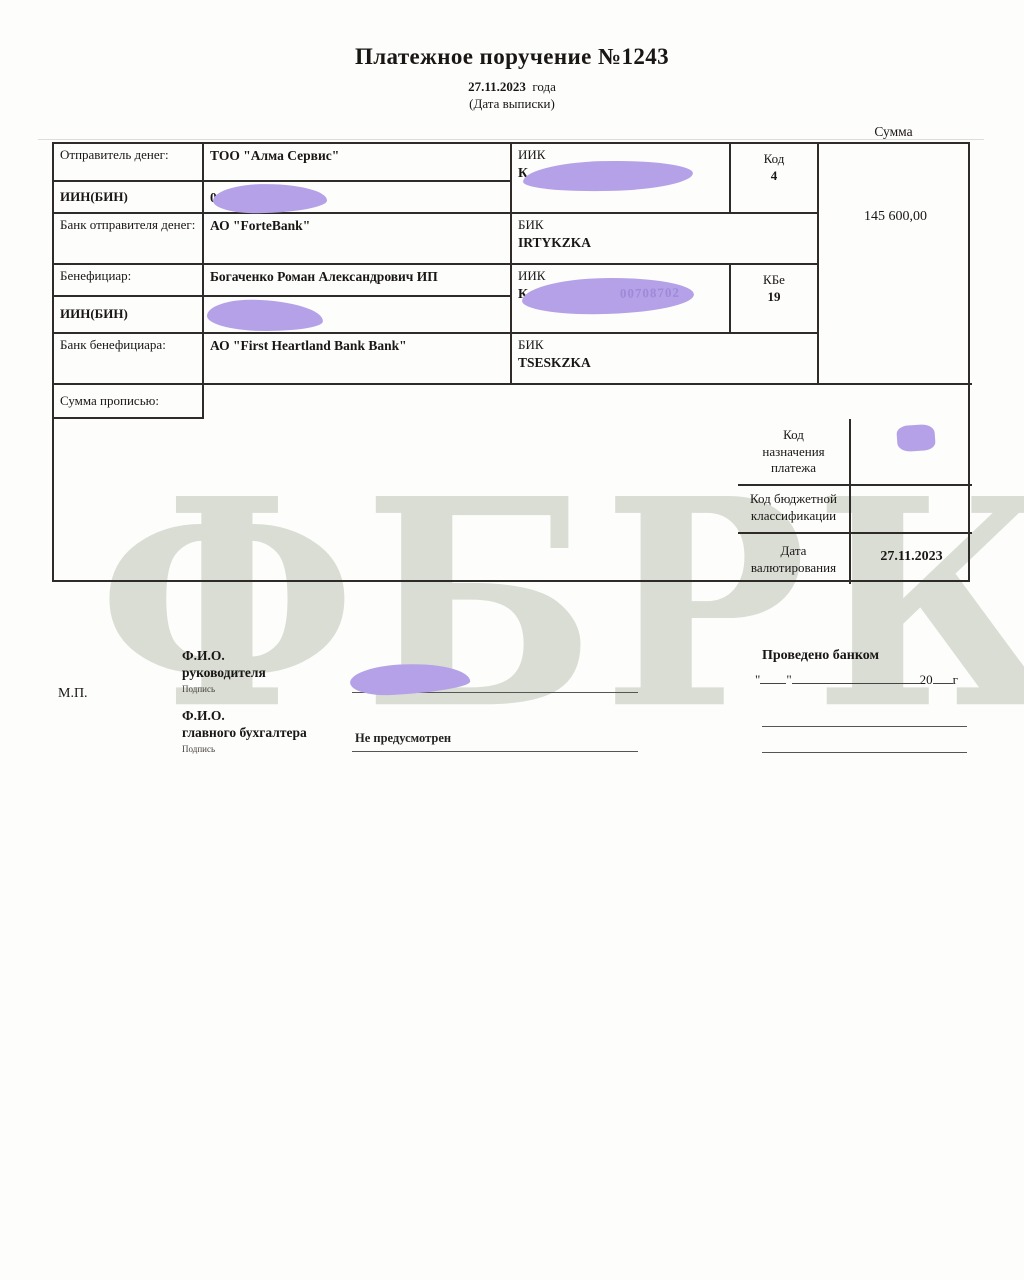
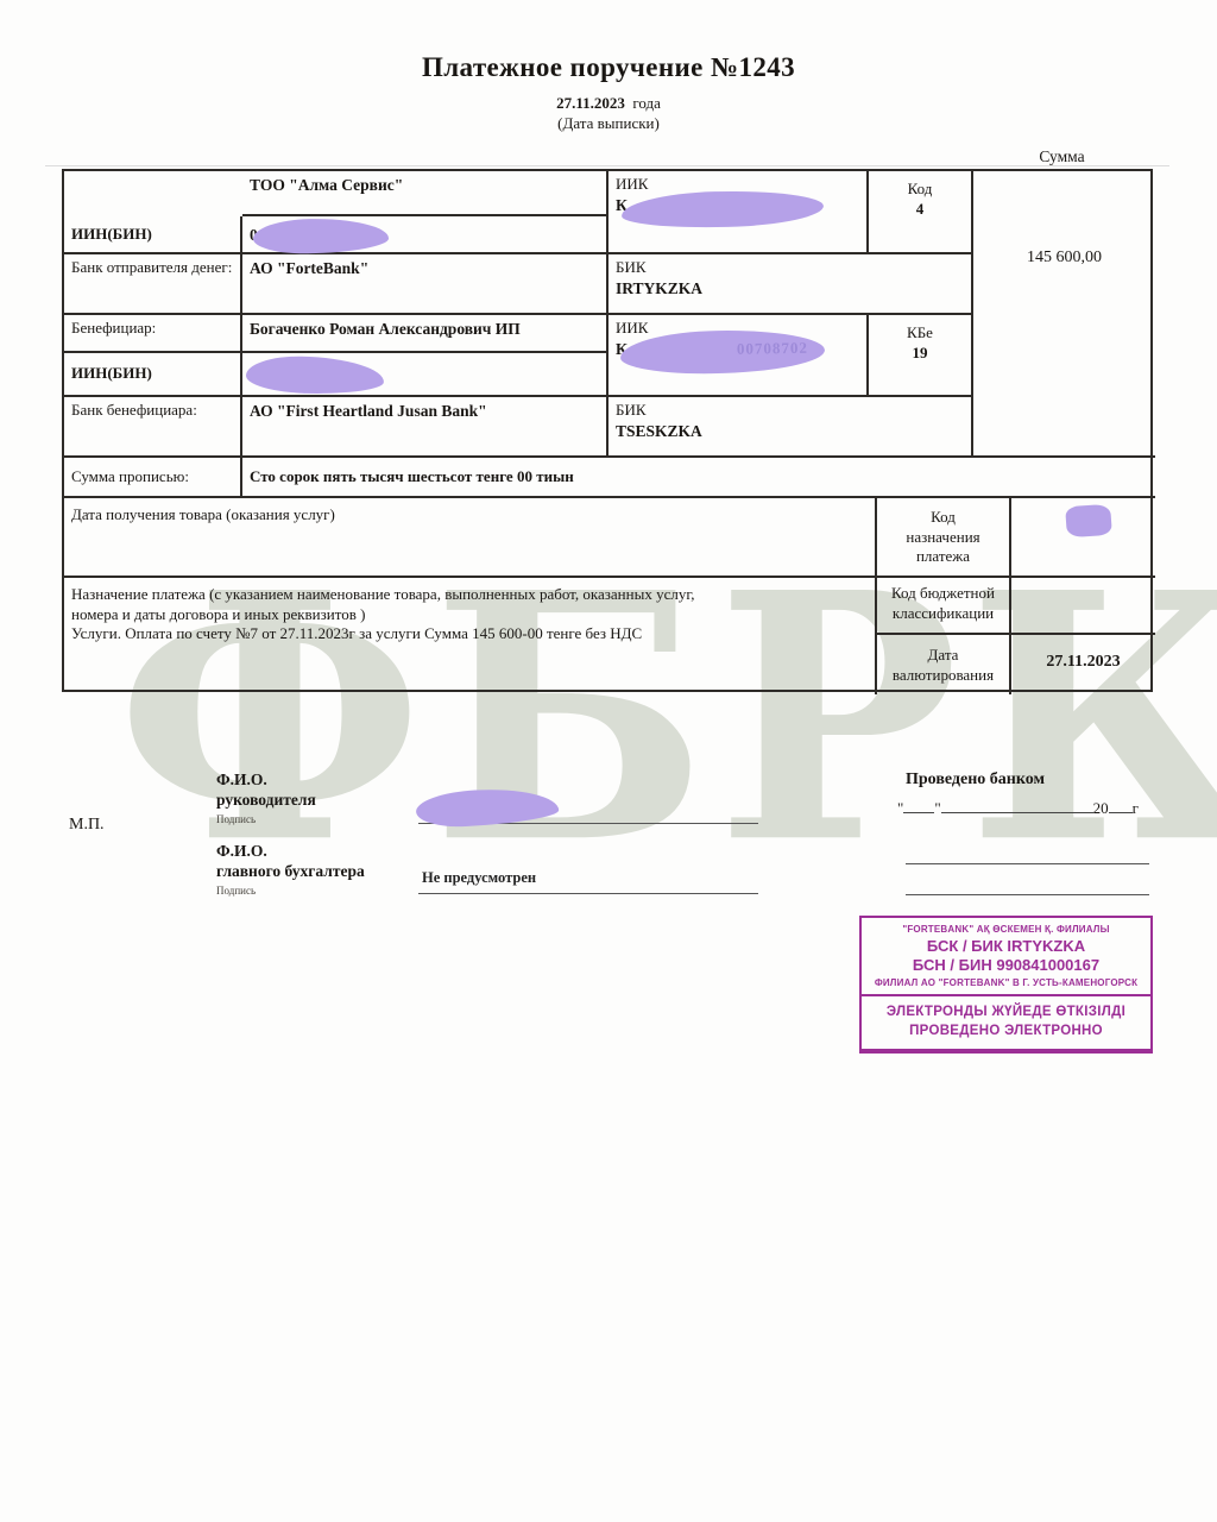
  ФБРК
  Платежное поручение №1243
  27.11.2023 года
  (Дата выписки)
  Сумма
- Отправитель денег:
  ТОО "Алма Сервис"
  ИИК
  К
  Код
  4
  145 600,00
  ИИН(БИН)
  Банк отправителя денег:
  АО "ForteBank"
  БИК
  IRTYKZKA
  Бенефициар:
  Богаченко Роман Александрович ИП
  ИИК
  К
  00708702
  КБе
  19
  ИИН(БИН)
  Банк бенефициара:
- АО "First Heartland Bank Bank"
+ АО "First Heartland Jusan Bank"
  БИК
  TSESKZKA
  Сумма прописью:
+ Сто сорок пять тысяч шестьсот тенге 00 тиын
+ Дата получения товара (оказания услуг)
  Код
  назначения
  платежа
+ Назначение платежа (с указанием наименование товара, выполненных работ, оказанных услуг,
+ номера и даты договора и иных реквизитов )
+ Услуги. Оплата по счету №7 от 27.11.2023г за услуги Сумма 145 600-00 тенге без НДС
  Код бюджетной
  классификации
  Дата
  валютирования
  27.11.2023
  М.П.
  Ф.И.О.
  руководителя
  Подпись
  Ф.И.О.
  главного бухгалтера
  Подпись
  Не предусмотрен
  Проведено банком
  " " 20 г
+ "FORTEBANK" АҚ ӨСКЕМЕН Қ. ФИЛИАЛЫ
+ БСК / БИК IRTYKZKA
+ БСН / БИН 990841000167
+ ФИЛИАЛ АО "FORTEBANK" В Г. УСТЬ-КАМЕНОГОРСК
+ ЭЛЕКТРОНДЫ ЖҮЙЕДЕ ӨТКІЗІЛДІ
+ ПРОВЕДЕНО ЭЛЕКТРОННО
